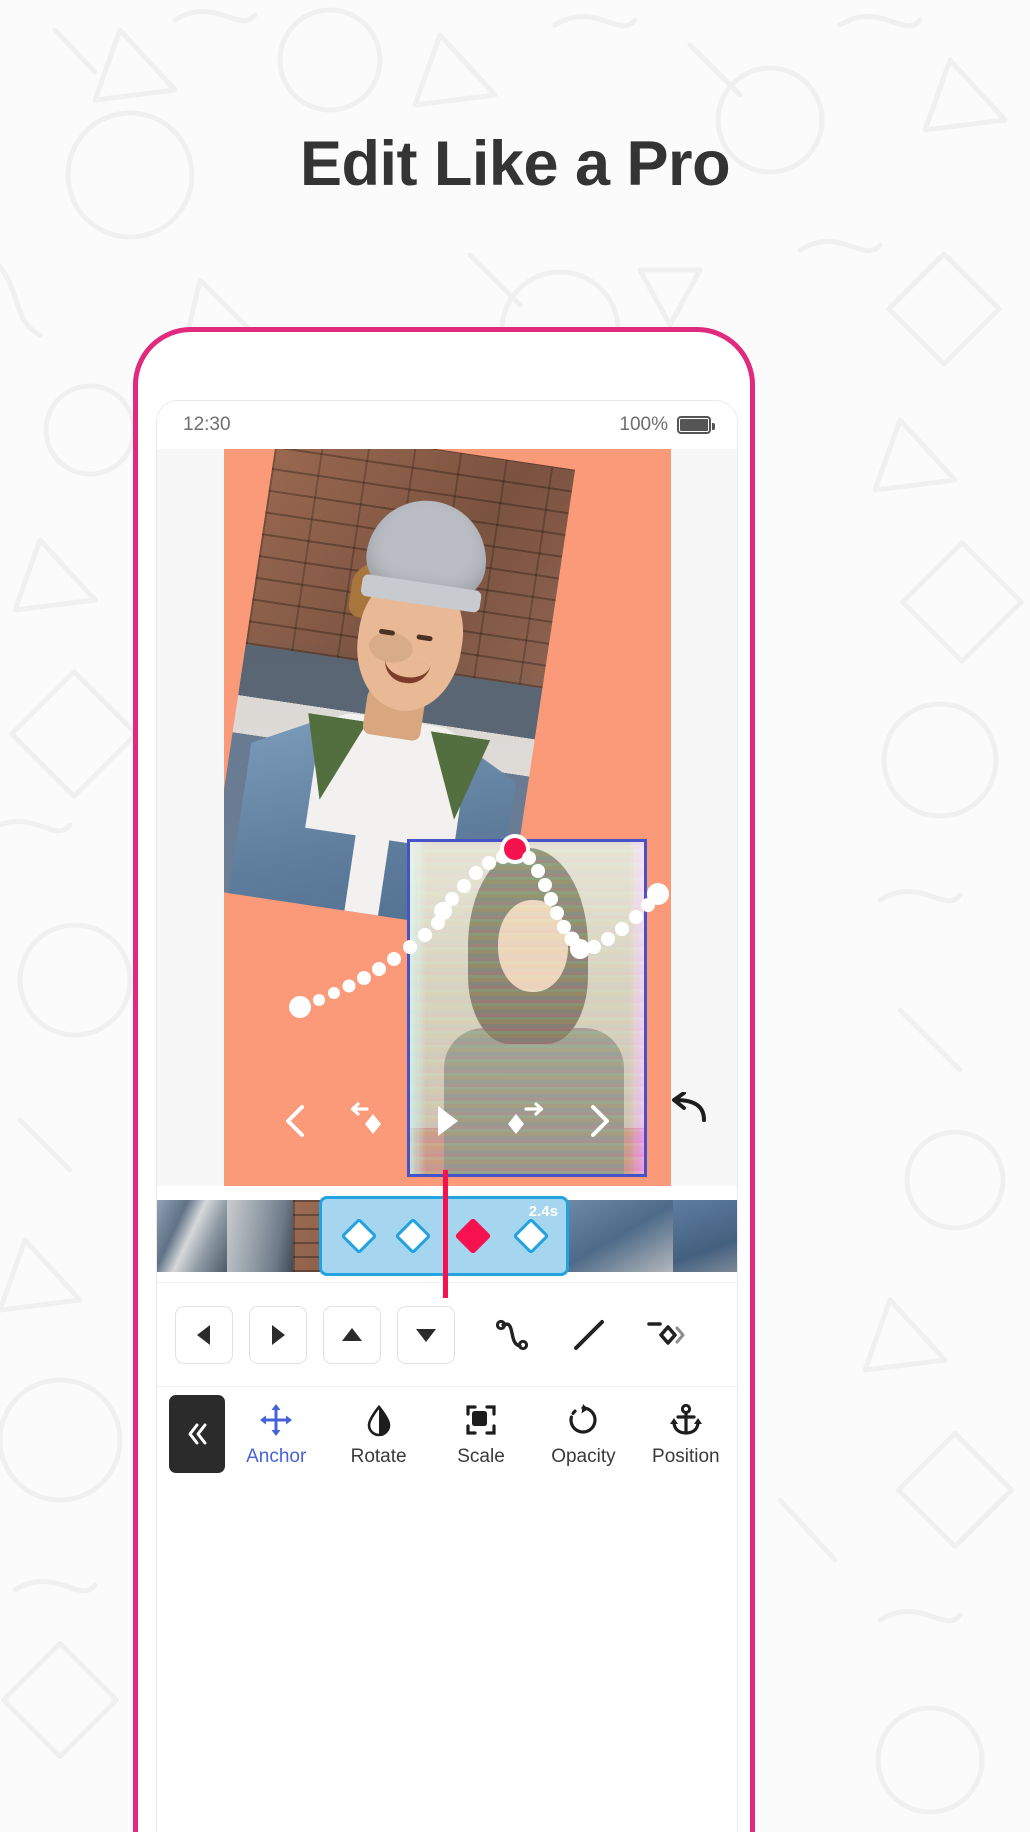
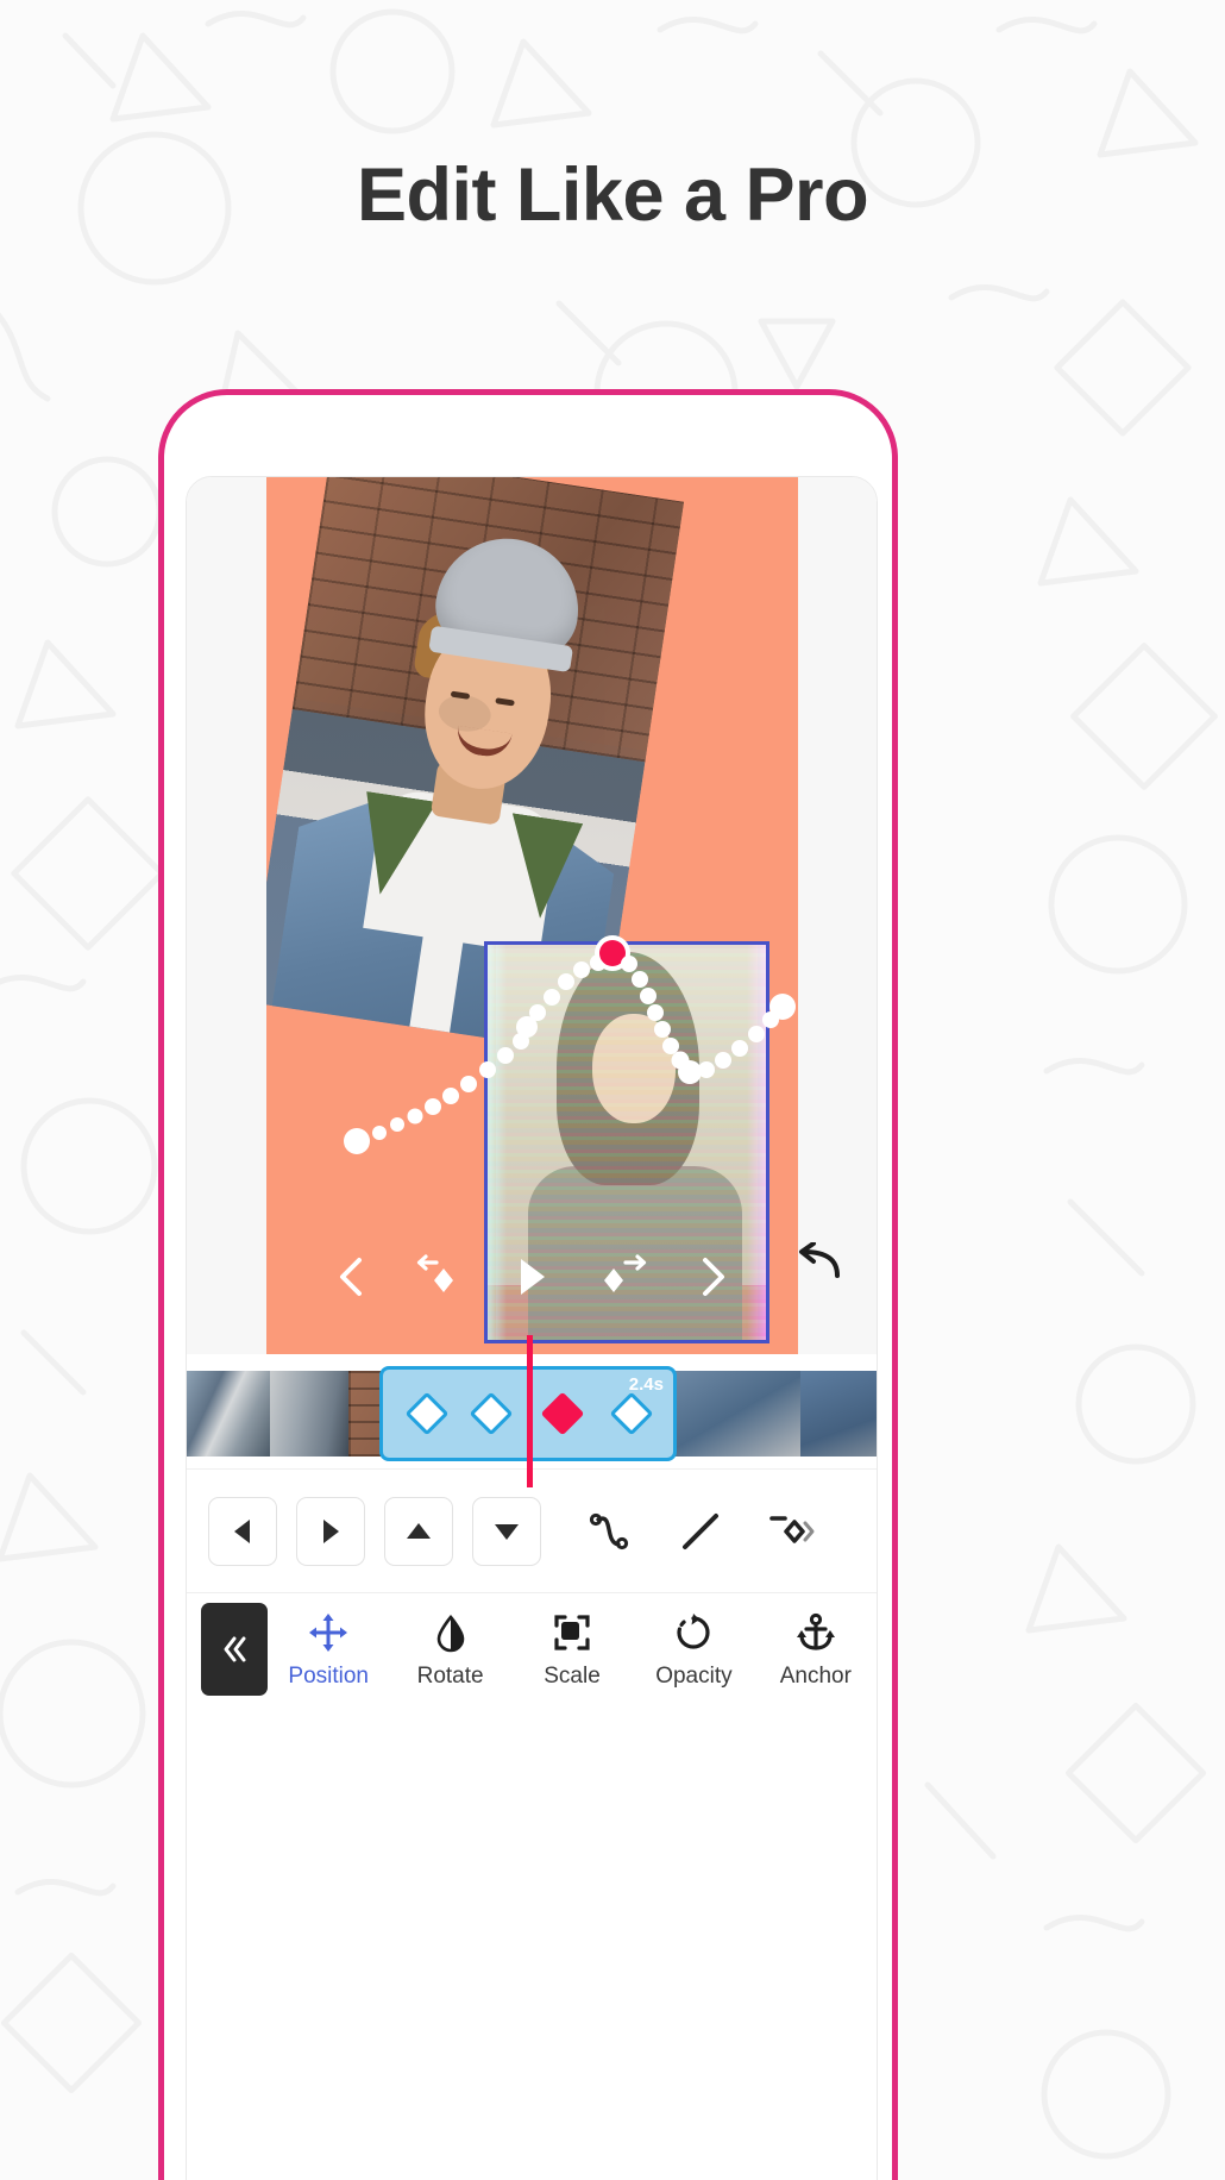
  Edit Like a Pro
- 12:30
- 100%
  2.4s
- Anchor
+ Position
  Rotate
  Scale
  Opacity
- Position
+ Anchor
